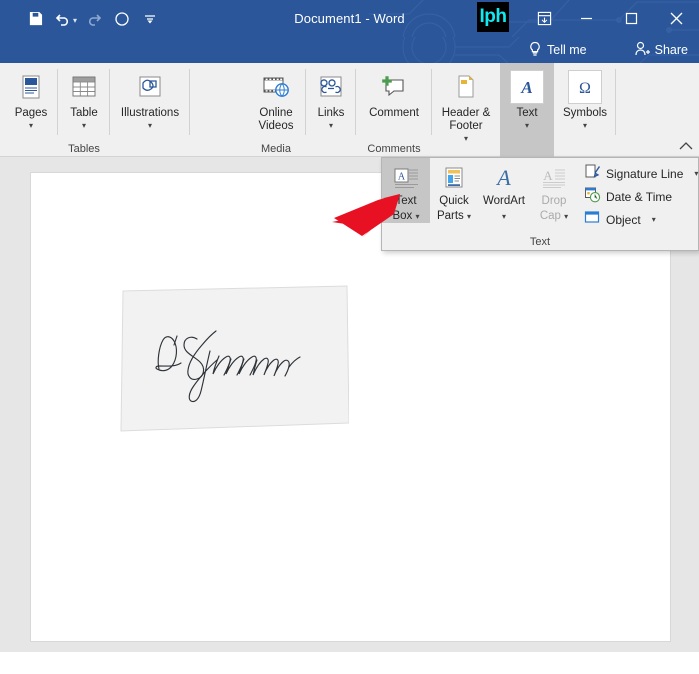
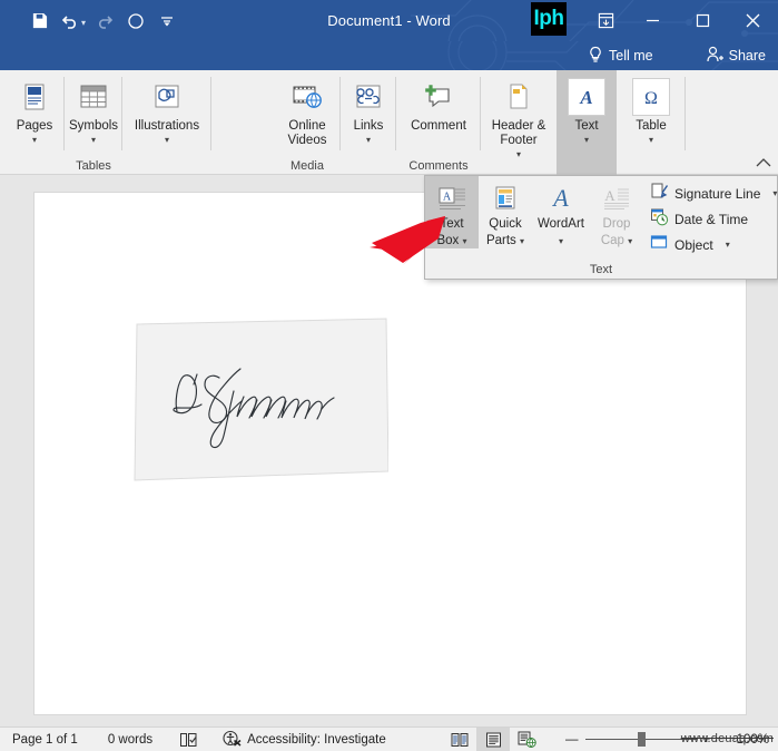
  ▾
  Document1 - Word
  Iph
  Tell me
  Share
  Pages
  ▾
- Table
+ Symbols
  ▾
  Tables
  Illustrations
  ▾
  Online Videos
  Media
  Links
  ▾
  Comment
  Comments
  Header & Footer
  ▾
  A
  Text
  ▾
  Ω
- Symbols
+ Table
  ▾
  A
  Text
  Box ▾
  Quick
  Parts ▾
  A
  WordArt
  ▾
  A
  Drop
  Cap ▾
  Signature Line
  ▾
  Date & Time
  Object
  ▾
  Text
+ Page 1 of 1
+ 0 words
+ Accessibility: Investigate
+ —
+ +
+ 100%
+ www.deuaq.com
